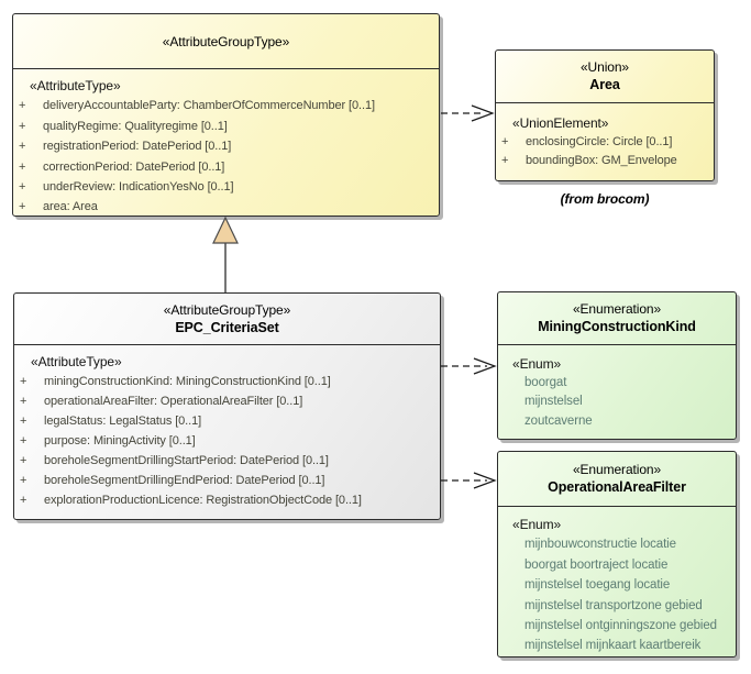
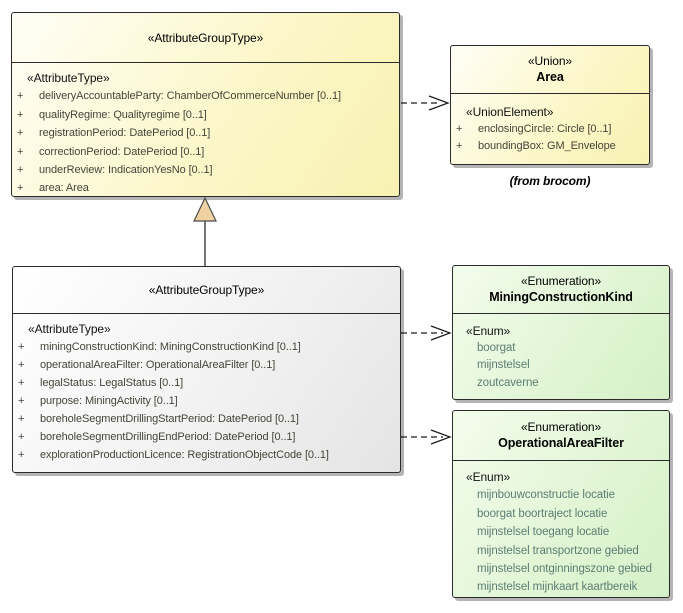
  «AttributeGroupType»
  «AttributeType»
  + deliveryAccountableParty: ChamberOfCommerceNumber [0..1]
  + qualityRegime: Qualityregime [0..1]
  + registrationPeriod: DatePeriod [0..1]
  + correctionPeriod: DatePeriod [0..1]
  + underReview: IndicationYesNo [0..1]
  + area: Area
  «Union»
  Area
  «UnionElement»
  + enclosingCircle: Circle [0..1]
  + boundingBox: GM_Envelope
  (from brocom)
  «AttributeGroupType»
- EPC_CriteriaSet
  «AttributeType»
  + miningConstructionKind: MiningConstructionKind [0..1]
  + operationalAreaFilter: OperationalAreaFilter [0..1]
  + legalStatus: LegalStatus [0..1]
  + purpose: MiningActivity [0..1]
  + boreholeSegmentDrillingStartPeriod: DatePeriod [0..1]
  + boreholeSegmentDrillingEndPeriod: DatePeriod [0..1]
  + explorationProductionLicence: RegistrationObjectCode [0..1]
  «Enumeration»
  MiningConstructionKind
  «Enum»
  boorgat
  mijnstelsel
  zoutcaverne
  «Enumeration»
  OperationalAreaFilter
  «Enum»
  mijnbouwconstructie locatie
  boorgat boortraject locatie
  mijnstelsel toegang locatie
  mijnstelsel transportzone gebied
  mijnstelsel ontginningszone gebied
  mijnstelsel mijnkaart kaartbereik
